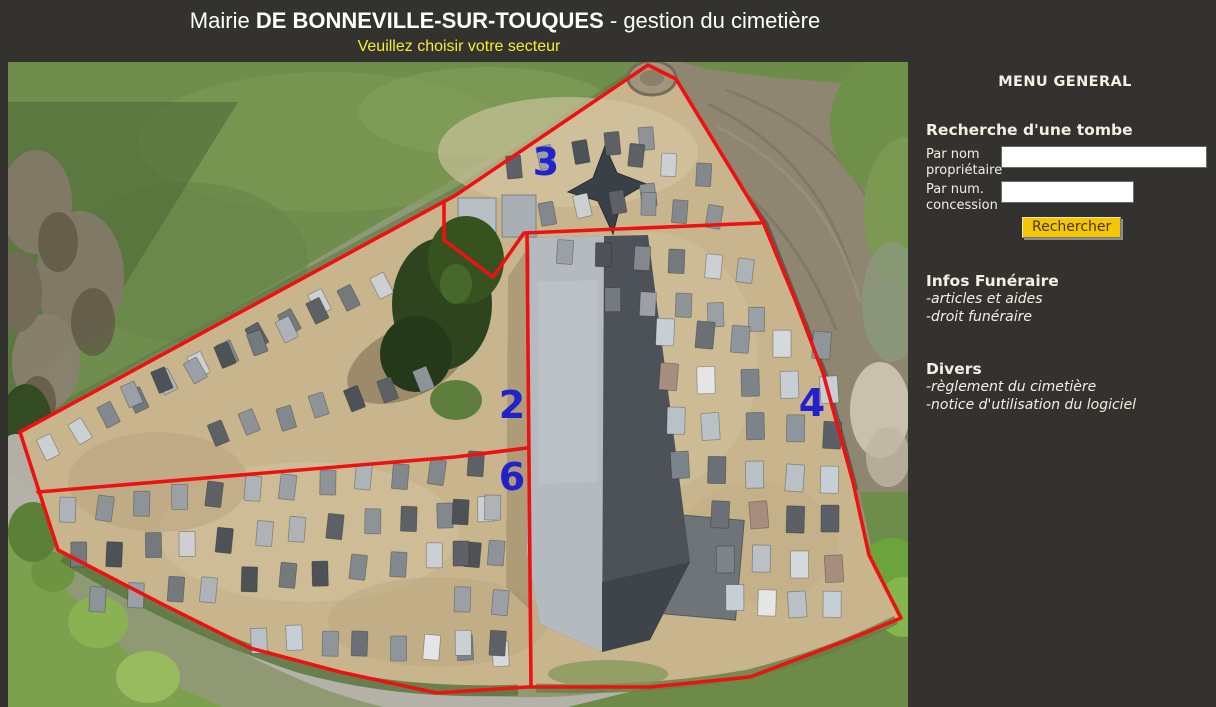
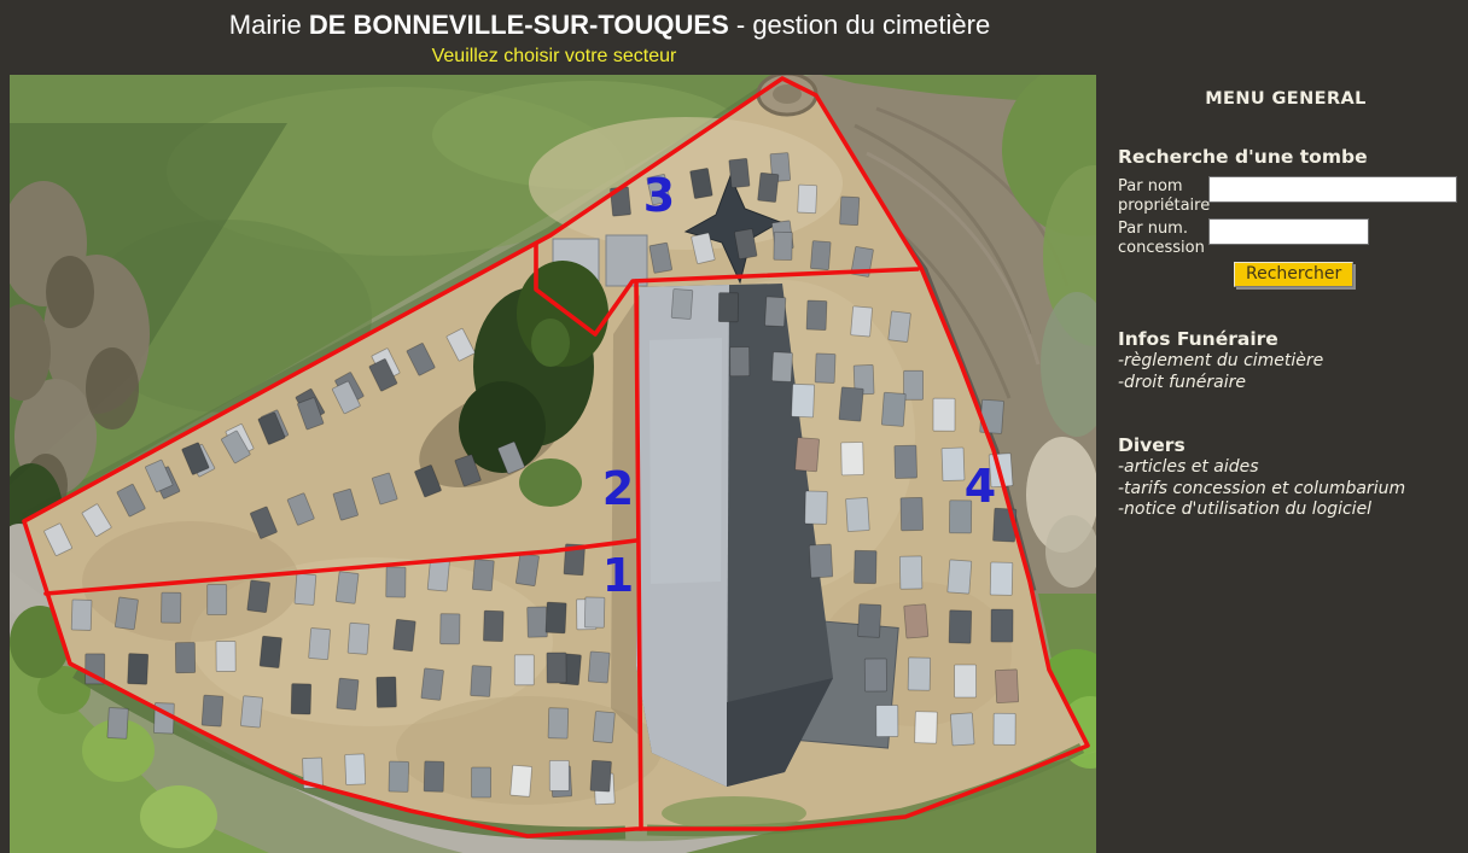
  Mairie DE BONNEVILLE-SUR-TOUQUES - gestion du cimetière
  Veuillez choisir votre secteur
  3
  2
- 6
+ 1
  4
  MENU GENERAL
  Recherche d'une tombe
  Par nom propriétaire
  Par num. concession
  Rechercher
  Infos Funéraire
- -articles et aides
+ -règlement du cimetière
  -droit funéraire
  Divers
- -règlement du cimetière
+ -articles et aides
+ -tarifs concession et columbarium
  -notice d'utilisation du logiciel
